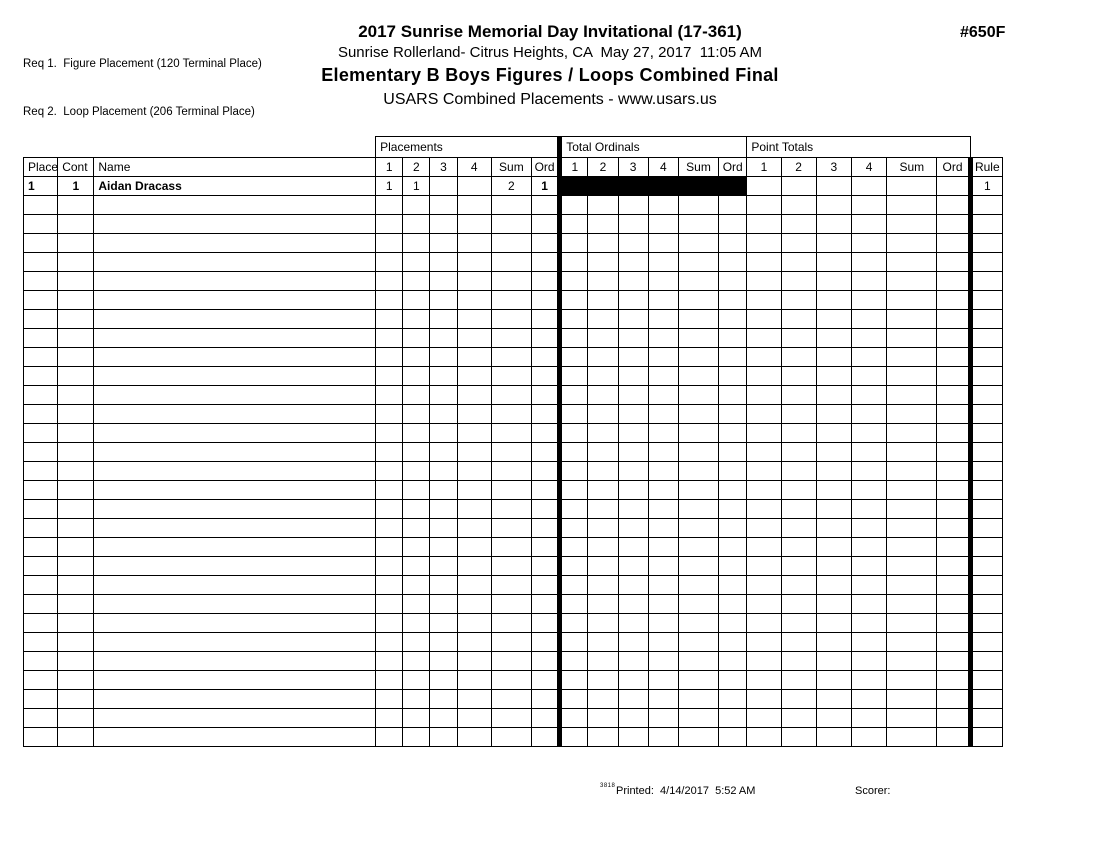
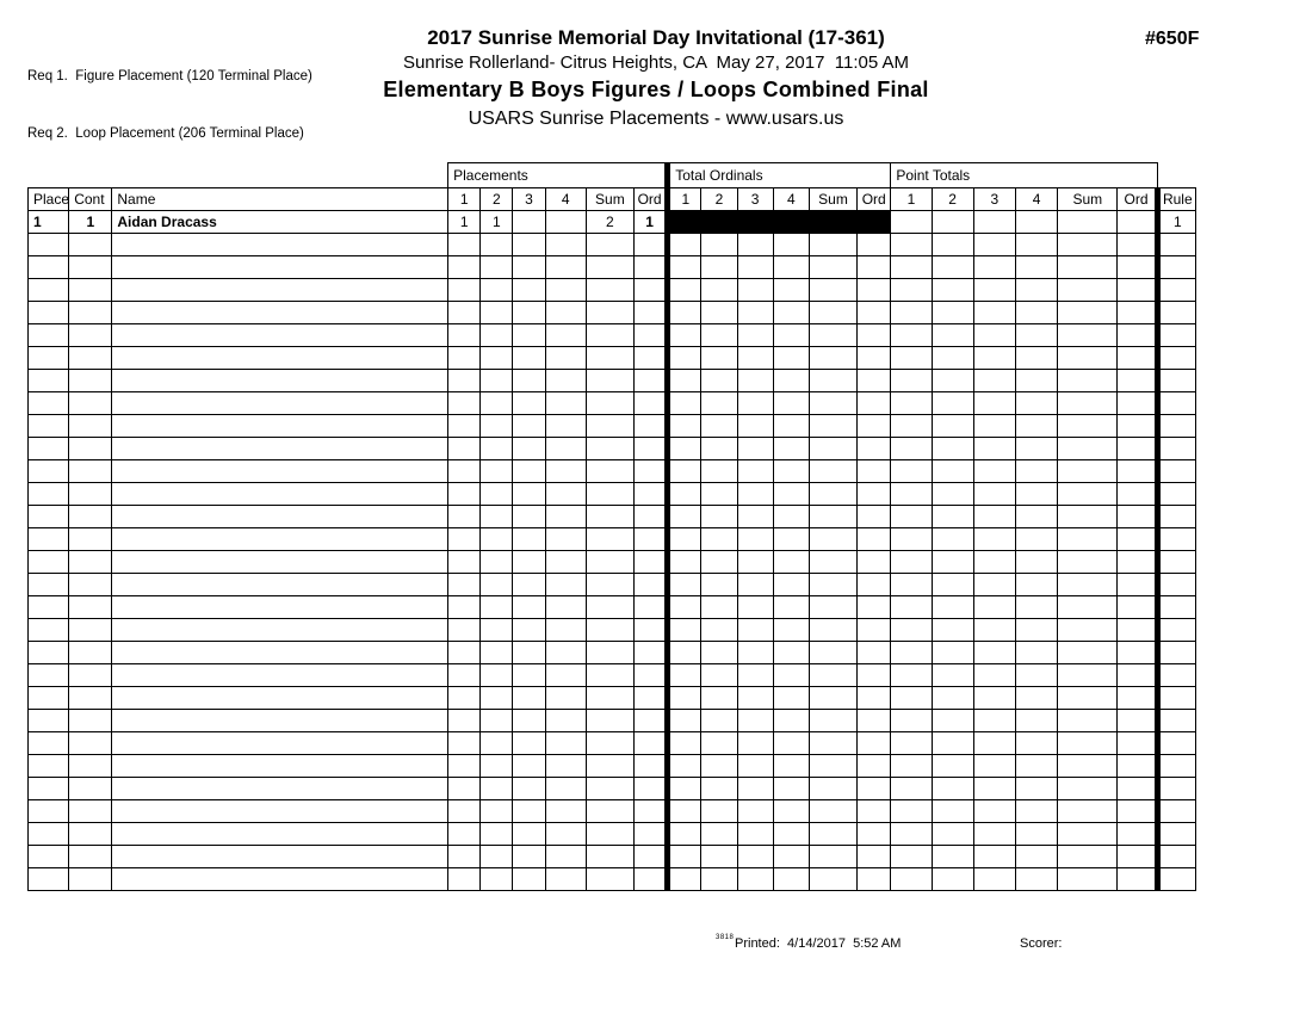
  Req 1. Figure Placement (120 Terminal Place)
  Req 2. Loop Placement (206 Terminal Place)
  #650F
  2017 Sunrise Memorial Day Invitational (17-361)
  Sunrise Rollerland- Citrus Heights, CA May 27, 2017 11:05 AM
  Elementary B Boys Figures / Loops Combined Final
- USARS Combined Placements - www.usars.us
+ USARS Sunrise Placements - www.usars.us
  	Placements	Total Ordinals	Point Totals
  Place	Cont	Name	1	2	3	4	Sum	Ord	1	2	3	4	Sum	Ord	1	2	3	4	Sum	Ord	Rule
  1	1	Aidan Dracass	1	1			2	1													1
  Printed: 4/14/2017 5:52 AM
  Scorer:
